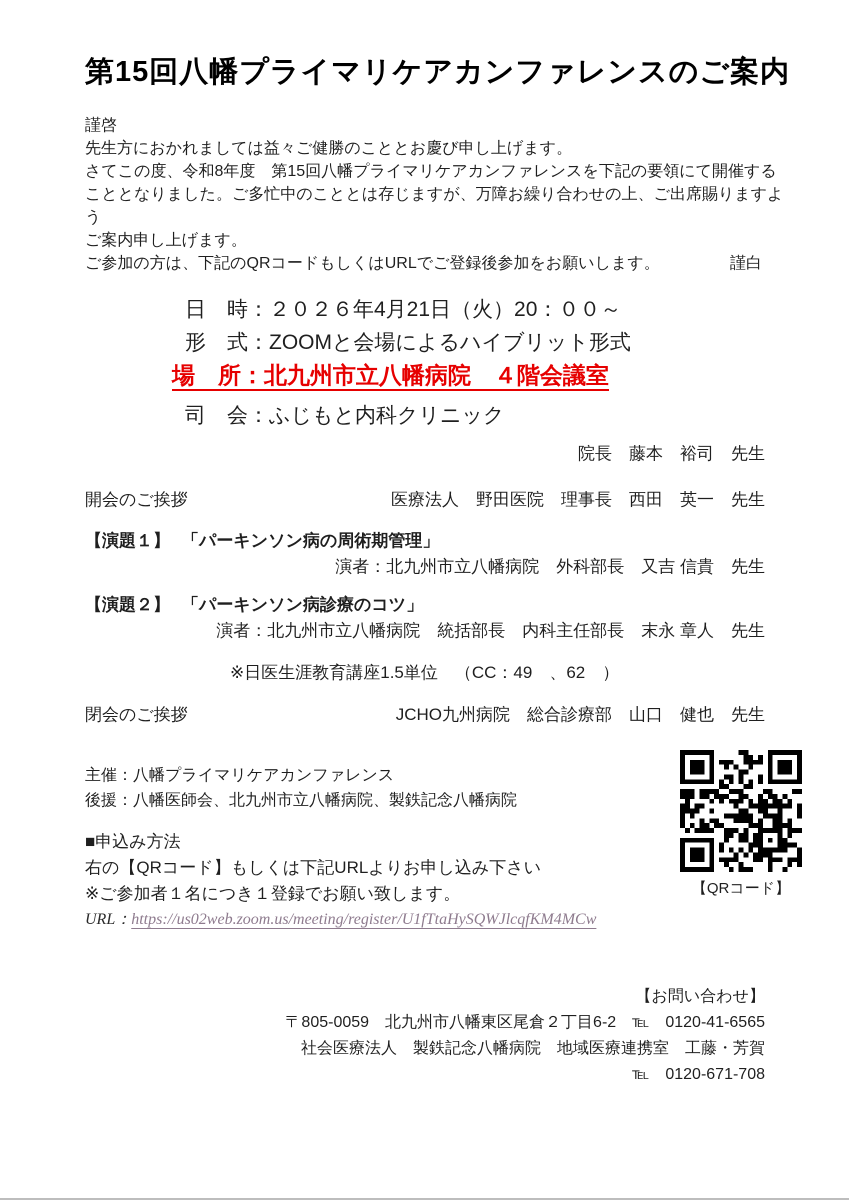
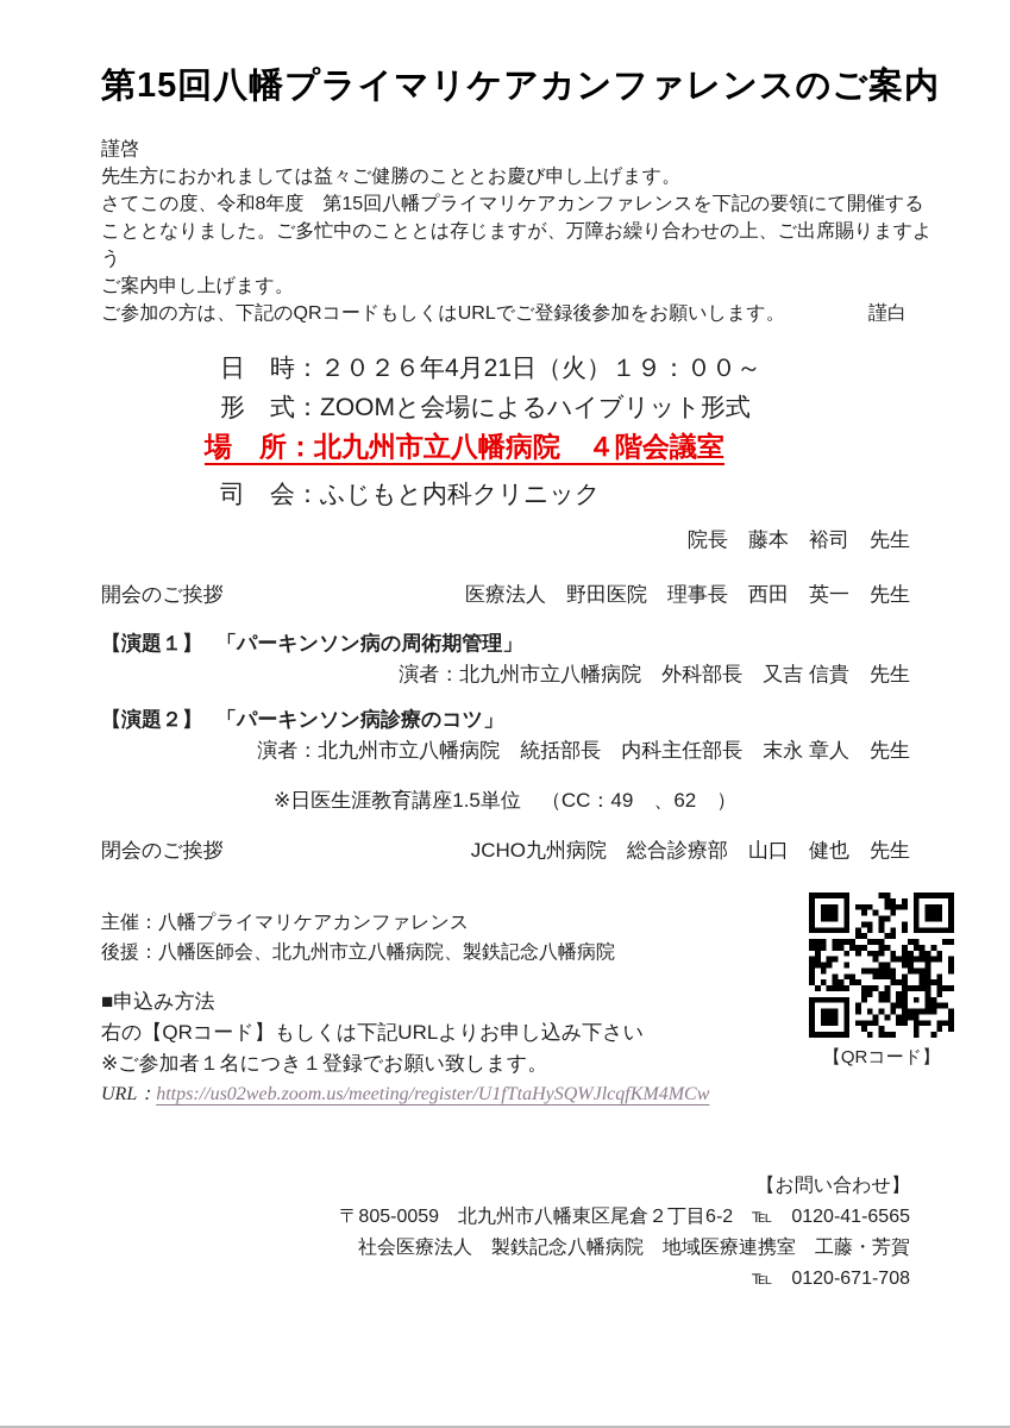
  第15回八幡プライマリケアカンファレンスのご案内
  謹啓
  先生方におかれましては益々ご健勝のこととお慶び申し上げます。
  さてこの度、令和8年度 第15回八幡プライマリケアカンファレンスを下記の要領にて開催する
  こととなりました。ご多忙中のこととは存じますが、万障お繰り合わせの上、ご出席賜りますよう
  ご案内申し上げます。
  ご参加の方は、下記のQRコードもしくはURLでご登録後参加をお願いします。
  謹白
- 日 時：２０２６年4月21日（火）20：００～
+ 日 時：２０２６年4月21日（火）１９：００～
  形 式：ZOOMと会場によるハイブリット形式
  場 所：北九州市立八幡病院 ４階会議室
  司 会：ふじもと内科クリニック
  院長 藤本 裕司 先生
  開会のご挨拶
  医療法人 野田医院 理事長 西田 英一 先生
  【演題１】 「パーキンソン病の周術期管理」
  演者：北九州市立八幡病院 外科部長 又吉 信貴 先生
  【演題２】 「パーキンソン病診療のコツ」
  演者：北九州市立八幡病院 統括部長 内科主任部長 末永 章人 先生
  ※日医生涯教育講座1.5単位 （CC：49 、62 ）
  閉会のご挨拶
  JCHO九州病院 総合診療部 山口 健也 先生
  主催：八幡プライマリケアカンファレンス
  後援：八幡医師会、北九州市立八幡病院、製鉄記念八幡病院
  ■申込み方法
  右の【QRコード】もしくは下記URLよりお申し込み下さい
  ※ご参加者１名につき１登録でお願い致します。
  URL：https://us02web.zoom.us/meeting/register/U1fTtaHySQWJlcqfKM4MCw
  【QRコード】
  【お問い合わせ】
  〒805-0059 北九州市八幡東区尾倉２丁目6-2 ℡ 0120-41-6565
  社会医療法人 製鉄記念八幡病院 地域医療連携室 工藤・芳賀
  ℡ 0120-671-708
